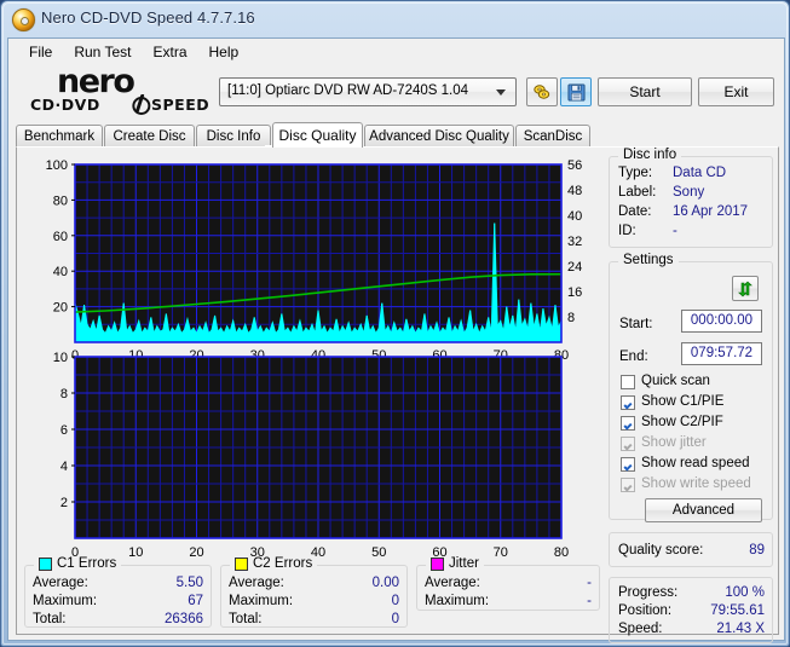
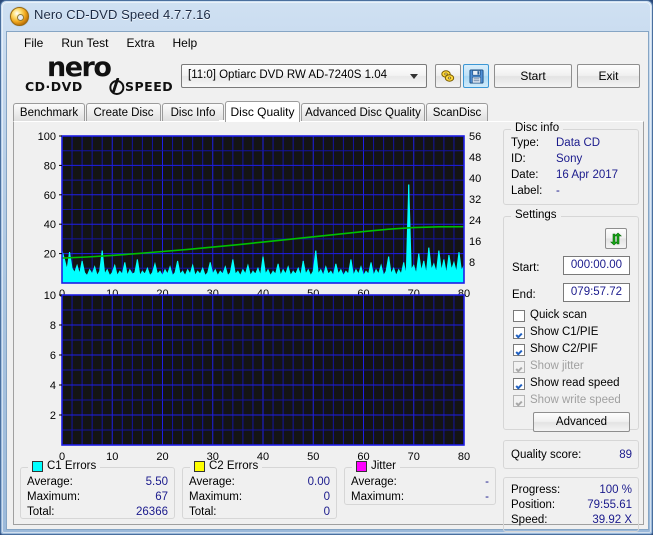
  Nero CD-DVD Speed 4.7.7.16
  File
  Run Test
  Extra
  Help
  nero
  CD·DVD
  SPEED
  [11:0] Optiarc DVD RW AD-7240S 1.04
  Start
  Exit
  Benchmark
  Create Disc
  Disc Info
  Disc Quality
  Advanced Disc Quality
  ScanDisc
  20
  40
  60
  80
  100
  8
  16
  24
  32
  40
  48
  56
  0
  10
  20
  30
  40
  50
  60
  70
  80
  2
  4
  6
  8
  10
  0
  10
  20
  30
  40
  50
  60
  70
  80
  C1 Errors
  Average:
  5.50
  Maximum:
  67
  Total:
  26366
  C2 Errors
  Average:
  0.00
  Maximum:
  0
  Total:
  0
  Jitter
  Average:
  -
  Maximum:
  -
  Disc info
  Type:
  Data CD
- Label:
+ ID:
  Sony
  Date:
  16 Apr 2017
- ID:
+ Label:
  -
  Settings
  Start:
  000:00.00
  End:
  079:57.72
  Quick scan
  Show C1/PIE
  Show C2/PIF
  Show jitter
  Show read speed
  Show write speed
  Advanced
  Quality score:
  89
  Progress:
  100 %
  Position:
  79:55.61
  Speed:
- 21.43 X
+ 39.92 X
